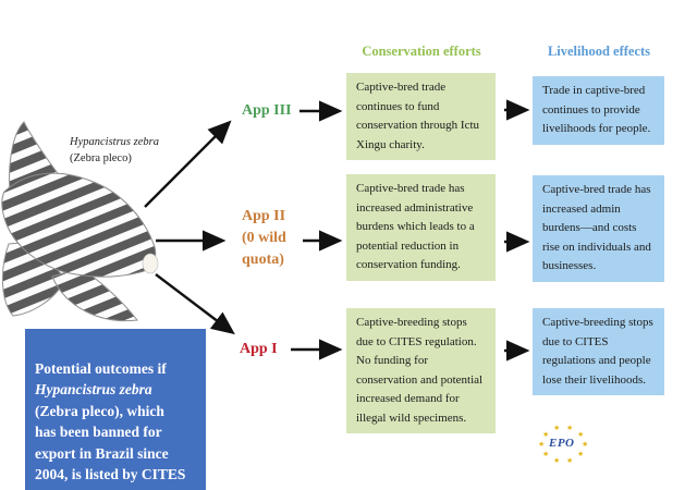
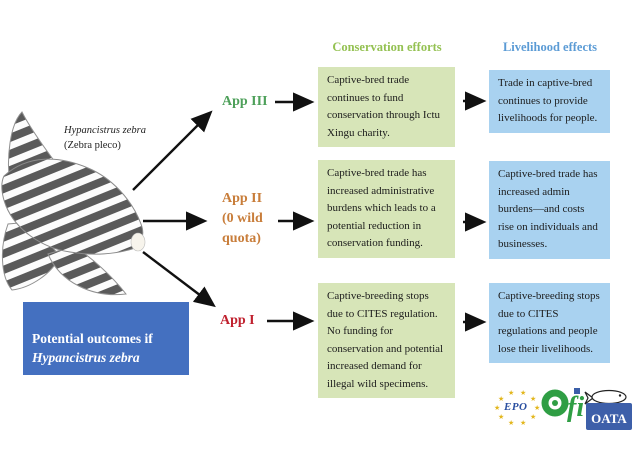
  Hypancistrus zebra
  (Zebra pleco)
  Conservation efforts
  Livelihood effects
  App III
  App II
  (0 wild
  quota)
  App I
  Captive-bred trade
  continues to fund
  conservation through Ictu
  Xingu charity.
  Captive-bred trade has
  increased administrative
  burdens which leads to a
  potential reduction in
  conservation funding.
  Captive-breeding stops
  due to CITES regulation.
  No funding for
  conservation and potential
  increased demand for
  illegal wild specimens.
  Trade in captive-bred
  continues to provide
  livelihoods for people.
  Captive-bred trade has
  increased admin
  burdens—and costs
  rise on individuals and
  businesses.
  Captive-breeding stops
  due to CITES
  regulations and people
  lose their livelihoods.
  Potential outcomes if
  Hypancistrus zebra
- (Zebra pleco), which
- has been banned for
- export in Brazil since
- 2004, is listed by CITES
  ★
  ★
  ★
  ★
  ★
  ★
  ★
  ★
  ★
  ★
  EPO
+ fi
+ OATA
